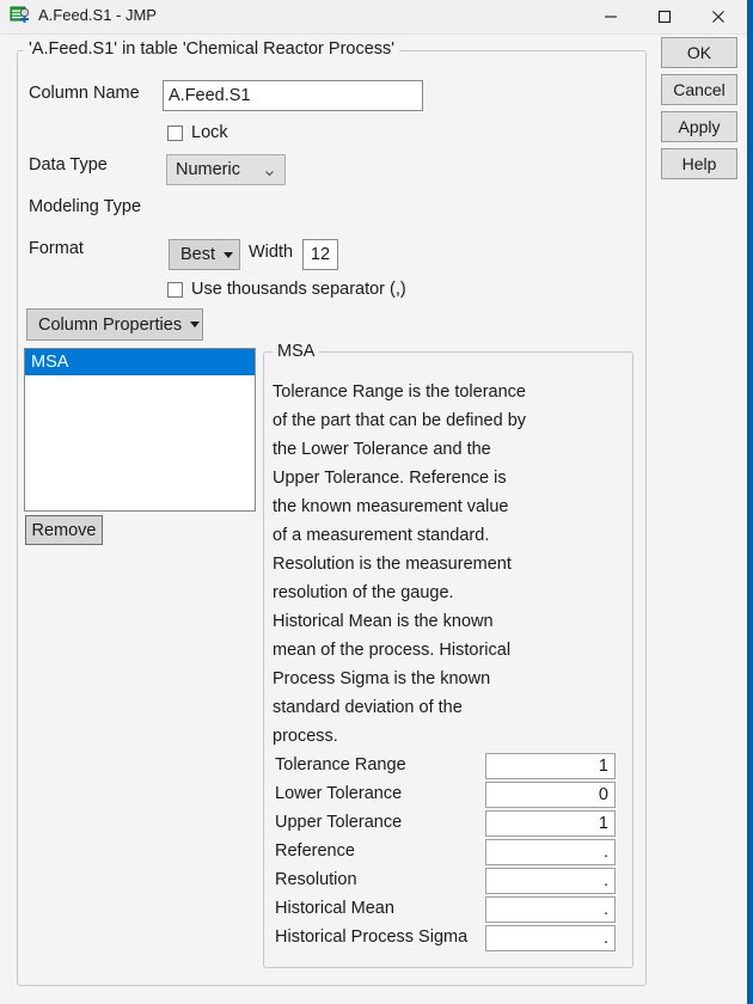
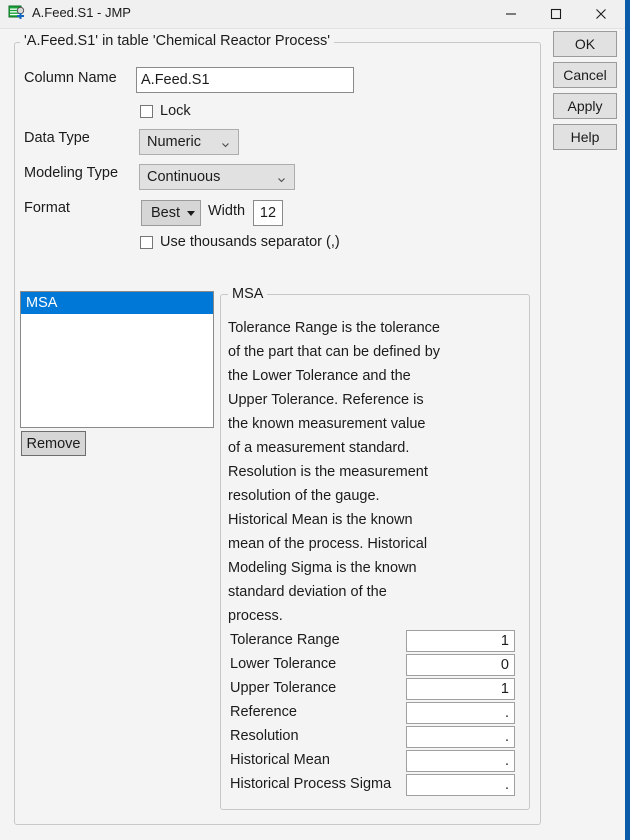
  A.Feed.S1 - JMP
  OK
  Cancel
  Apply
  Help
  'A.Feed.S1' in table 'Chemical Reactor Process'
  Column Name
  A.Feed.S1
  Lock
  Data Type
  Numeric
  Modeling Type
+ Continuous
  Format
  Best
  Width
  12
  Use thousands separator (,)
- Column Properties
  MSA
  Remove
  MSA
- Tolerance Range is the tolerance of the part that can be defined by the Lower Tolerance and the Upper Tolerance. Reference is the known measurement value of a measurement standard. Resolution is the measurement resolution of the gauge. Historical Mean is the known mean of the process. Historical Process Sigma is the known standard deviation of the process.
+ Tolerance Range is the tolerance of the part that can be defined by the Lower Tolerance and the Upper Tolerance. Reference is the known measurement value of a measurement standard. Resolution is the measurement resolution of the gauge. Historical Mean is the known mean of the process. Historical Modeling Sigma is the known standard deviation of the process.
  Tolerance Range
  1
  Lower Tolerance
  0
  Upper Tolerance
  1
  Reference
  .
  Resolution
  .
  Historical Mean
  .
  Historical Process Sigma
  .
